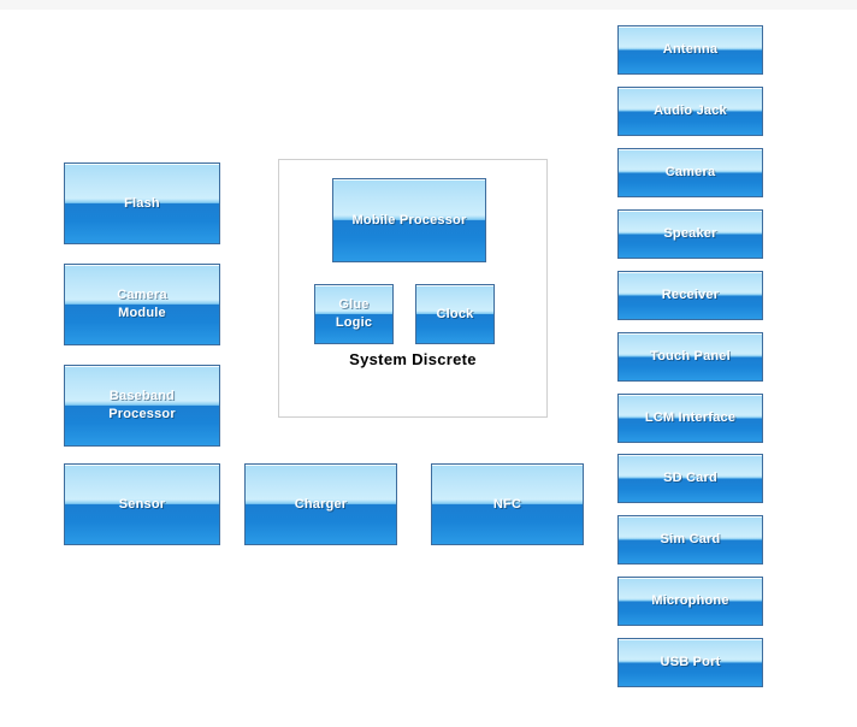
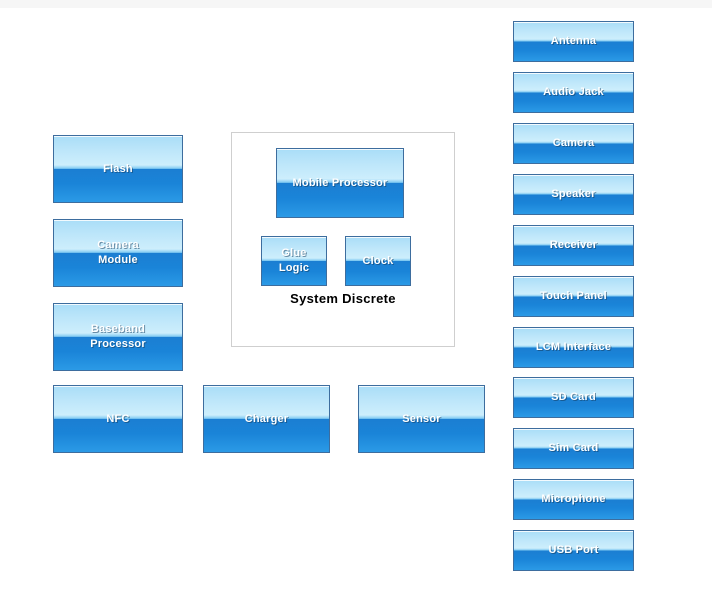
  Flash
  Camera
  Module
  Baseband
  Processor
  System Discrete
  Mobile Processor
  Glue
  Logic
  Clock
- Sensor
+ NFC
  Charger
- NFC
+ Sensor
  Antenna
  Audio Jack
  Camera
  Speaker
  Receiver
  Touch Panel
  LCM Interface
  SD Card
  Sim Card
  Microphone
  USB Port
